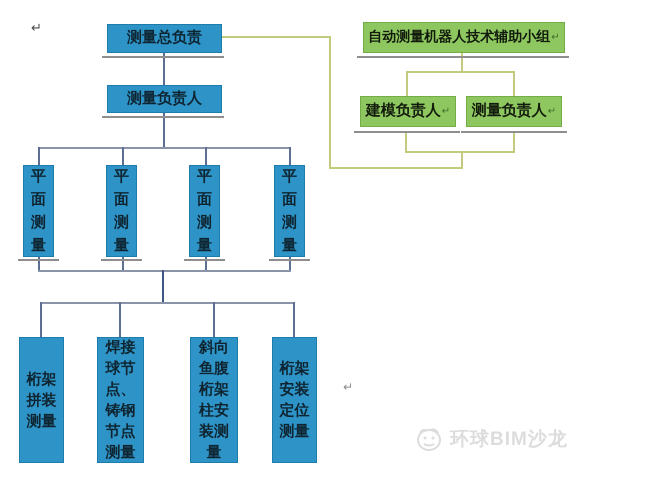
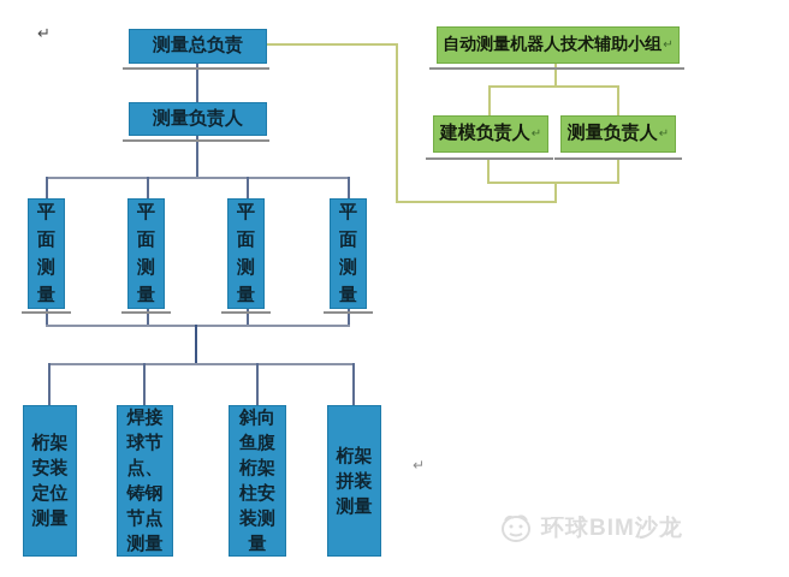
  测量总负责
  测量负责人
  平面测量
  平面测量
  平面测量
  平面测量
- 桁架拼装测量
+ 桁架安装定位测量
  焊接球节点、铸钢节点测量
  斜向鱼腹桁架柱安装测量
- 桁架安装定位测量
+ 桁架拼装测量
  自动测量机器人技术辅助小组
  ↵
  建模负责人
  ↵
  测量负责人
  ↵
  ↵
  ↵
  环球BIM沙龙
